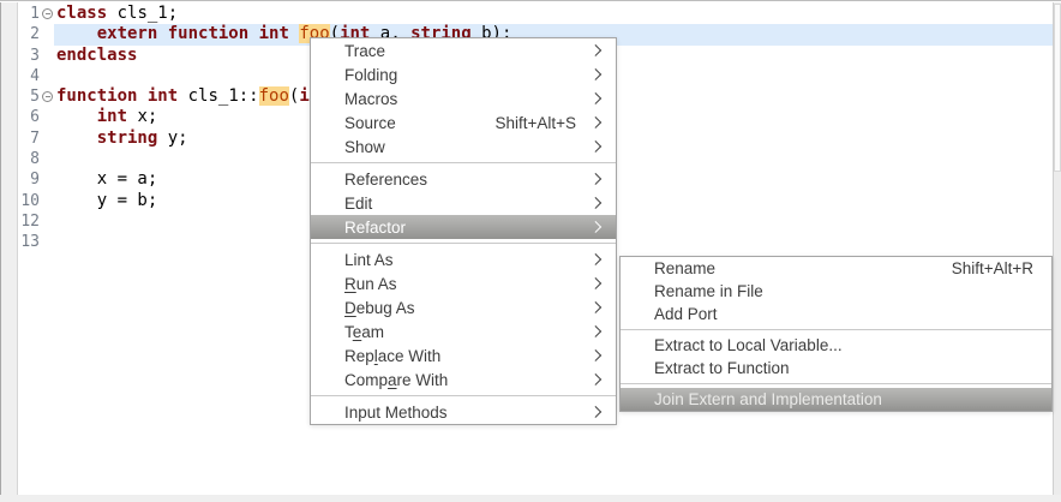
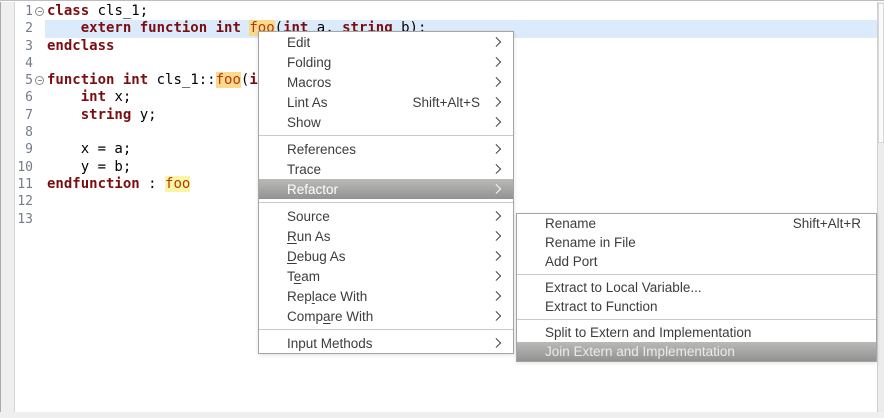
  1
  class cls_1;
  2
  extern function int foo(int a, string b);
  3
  endclass
  4
  5
  function int cls_1::foo(i
  6
  int x;
  7
  string y;
  8
  9
  x = a;
  10
  y = b;
+ 11
+ endfunction : foo
  12
  13
- Trace
+ Edit
  Folding
  Macros
- Source
+ Lint As
  Shift+Alt+S
  Show
  References
- Edit
+ Trace
  Refactor
- Lint As
+ Source
  Run As
  Debug As
  Team
  Replace With
  Compare With
  Input Methods
  Rename
  Shift+Alt+R
  Rename in File
  Add Port
  Extract to Local Variable...
  Extract to Function
+ Split to Extern and Implementation
  Join Extern and Implementation
